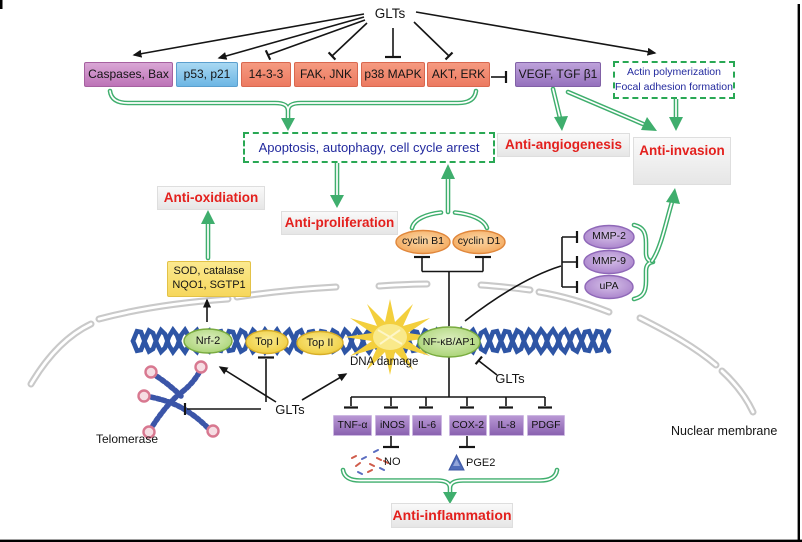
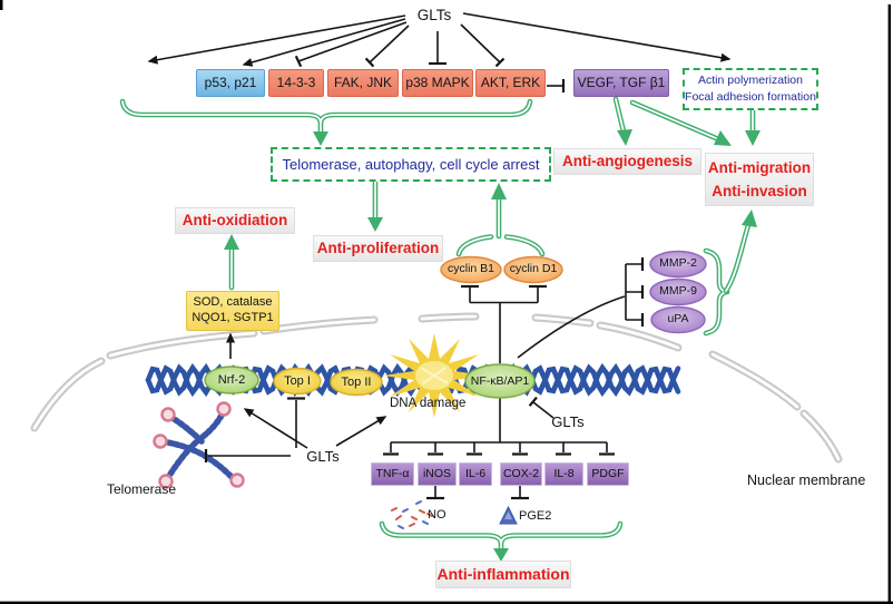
  GLTs
  GLTs
  GLTs
- Caspases, Bax
  p53, p21
  14-3-3
  FAK, JNK
  p38 MAPK
  AKT, ERK
  VEGF, TGF β1
  Actin polymerization
  Focal adhesion formation
- Apoptosis, autophagy, cell cycle arrest
+ Telomerase, autophagy, cell cycle arrest
  Anti-oxidiation
  Anti-proliferation
  Anti-angiogenesis
+ Anti-migration
  Anti-invasion
  Anti-inflammation
  SOD, catalase
  NQO1, SGTP1
  TNF-α
  iNOS
  IL-6
  COX-2
  IL-8
  PDGF
  cyclin B1
  cyclin D1
  MMP-2
  MMP-9
  uPA
  Nrf-2
  Top I
  Top II
  NF-κB/AP1
  DNA damage
  Telomerase
  NO
  PGE2
  Nuclear membrane
